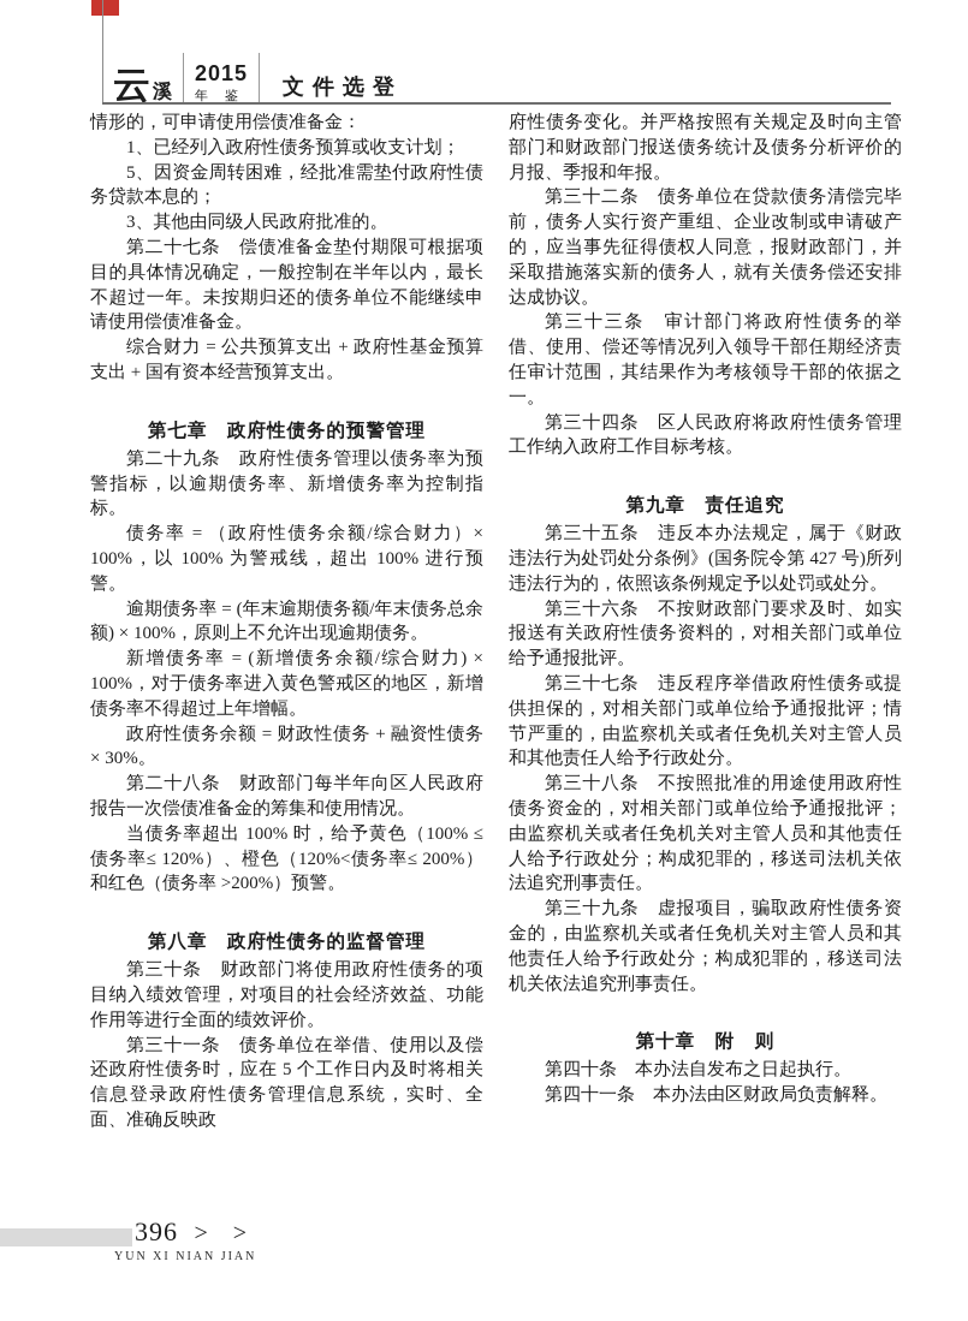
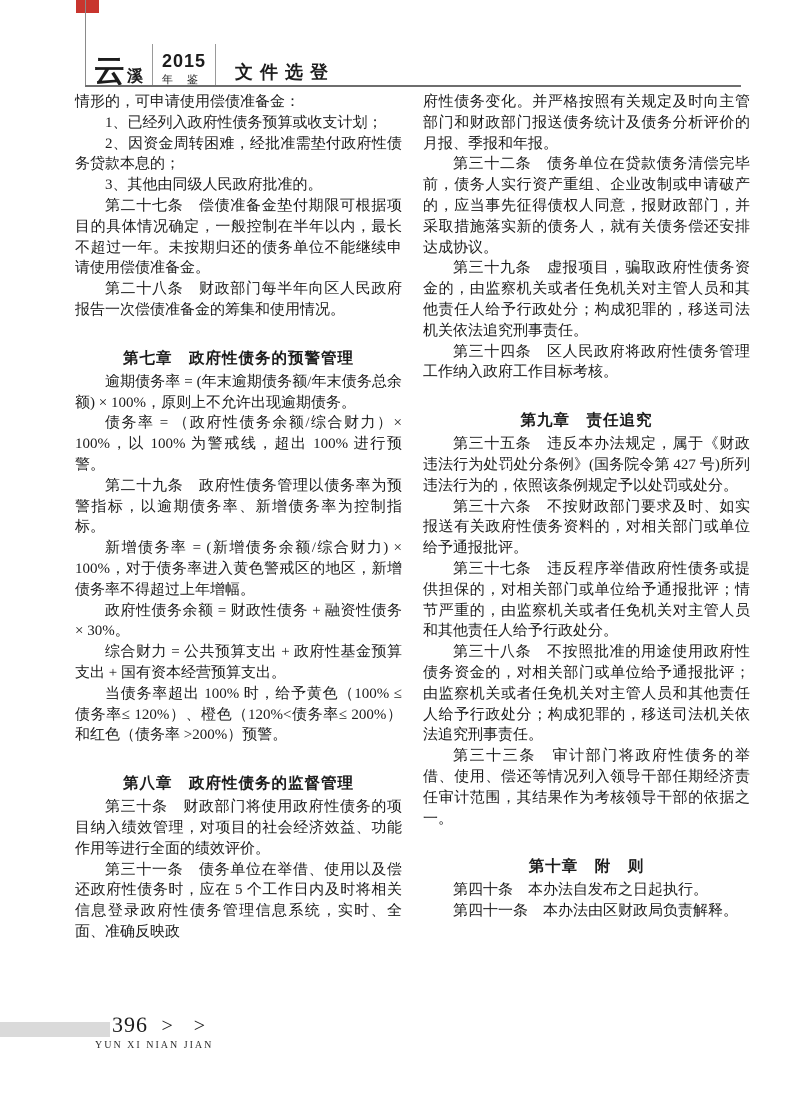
  云
  溪
  2015
  年
  鉴
  文件选登
  情形的，可申请使用偿债准备金：
  1、已经列入政府性债务预算或收支计划；
- 5、因资金周转困难，经批准需垫付政府性债务贷款本息的；
+ 2、因资金周转困难，经批准需垫付政府性债务贷款本息的；
  3、其他由同级人民政府批准的。
  第二十七条 偿债准备金垫付期限可根据项目的具体情况确定，一般控制在半年以内，最长不超过一年。未按期归还的债务单位不能继续申请使用偿债准备金。
- 综合财力 = 公共预算支出 + 政府性基金预算支出 + 国有资本经营预算支出。
+ 第二十八条 财政部门每半年向区人民政府报告一次偿债准备金的筹集和使用情况。
  第七章 政府性债务的预警管理
- 第二十九条 政府性债务管理以债务率为预警指标，以逾期债务率、新增债务率为控制指标。
+ 逾期债务率 = (年末逾期债务额/年末债务总余额) × 100%，原则上不允许出现逾期债务。
  债务率 = （政府性债务余额/综合财力）× 100%，以 100% 为警戒线，超出 100% 进行预警。
- 逾期债务率 = (年末逾期债务额/年末债务总余额) × 100%，原则上不允许出现逾期债务。
+ 第二十九条 政府性债务管理以债务率为预警指标，以逾期债务率、新增债务率为控制指标。
  新增债务率 = (新增债务余额/综合财力) × 100%，对于债务率进入黄色警戒区的地区，新增债务率不得超过上年增幅。
  政府性债务余额 = 财政性债务 + 融资性债务 × 30%。
- 第二十八条 财政部门每半年向区人民政府报告一次偿债准备金的筹集和使用情况。
+ 综合财力 = 公共预算支出 + 政府性基金预算支出 + 国有资本经营预算支出。
  当债务率超出 100% 时，给予黄色（100% ≤债务率≤ 120%）、橙色（120%<债务率≤ 200%）和红色（债务率 >200%）预警。
  第八章 政府性债务的监督管理
  第三十条 财政部门将使用政府性债务的项目纳入绩效管理，对项目的社会经济效益、功能作用等进行全面的绩效评价。
  第三十一条 债务单位在举借、使用以及偿还政府性债务时，应在 5 个工作日内及时将相关信息登录政府性债务管理信息系统，实时、全面、准确反映政
  府性债务变化。并严格按照有关规定及时向主管部门和财政部门报送债务统计及债务分析评价的月报、季报和年报。
  第三十二条 债务单位在贷款债务清偿完毕前，债务人实行资产重组、企业改制或申请破产的，应当事先征得债权人同意，报财政部门，并采取措施落实新的债务人，就有关债务偿还安排达成协议。
- 第三十三条 审计部门将政府性债务的举借、使用、偿还等情况列入领导干部任期经济责任审计范围，其结果作为考核领导干部的依据之一。
+ 第三十九条 虚报项目，骗取政府性债务资金的，由监察机关或者任免机关对主管人员和其他责任人给予行政处分；构成犯罪的，移送司法机关依法追究刑事责任。
  第三十四条 区人民政府将政府性债务管理工作纳入政府工作目标考核。
  第九章 责任追究
  第三十五条 违反本办法规定，属于《财政违法行为处罚处分条例》(国务院令第 427 号)所列违法行为的，依照该条例规定予以处罚或处分。
  第三十六条 不按财政部门要求及时、如实报送有关政府性债务资料的，对相关部门或单位给予通报批评。
  第三十七条 违反程序举借政府性债务或提供担保的，对相关部门或单位给予通报批评；情节严重的，由监察机关或者任免机关对主管人员和其他责任人给予行政处分。
  第三十八条 不按照批准的用途使用政府性债务资金的，对相关部门或单位给予通报批评；由监察机关或者任免机关对主管人员和其他责任人给予行政处分；构成犯罪的，移送司法机关依法追究刑事责任。
- 第三十九条 虚报项目，骗取政府性债务资金的，由监察机关或者任免机关对主管人员和其他责任人给予行政处分；构成犯罪的，移送司法机关依法追究刑事责任。
+ 第三十三条 审计部门将政府性债务的举借、使用、偿还等情况列入领导干部任期经济责任审计范围，其结果作为考核领导干部的依据之一。
  第十章 附 则
  第四十条 本办法自发布之日起执行。
  第四十一条 本办法由区财政局负责解释。
  396 > >
  YUN XI NIAN JIAN
